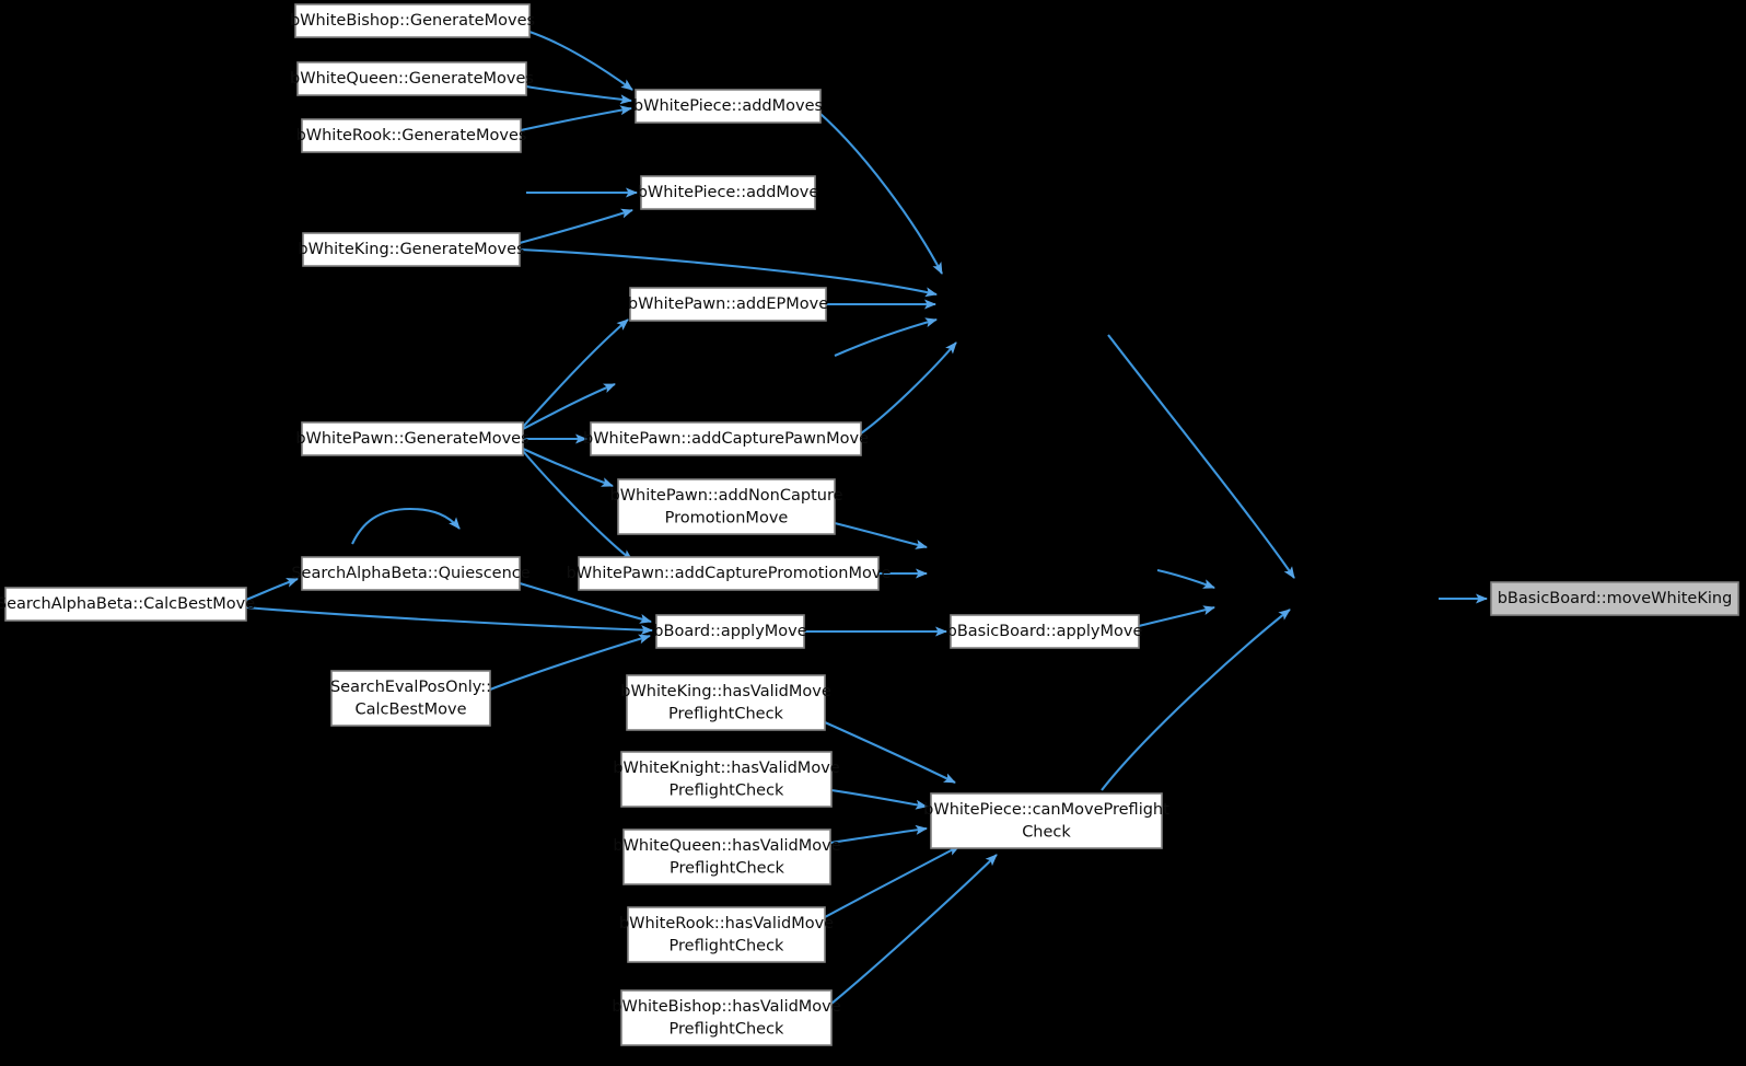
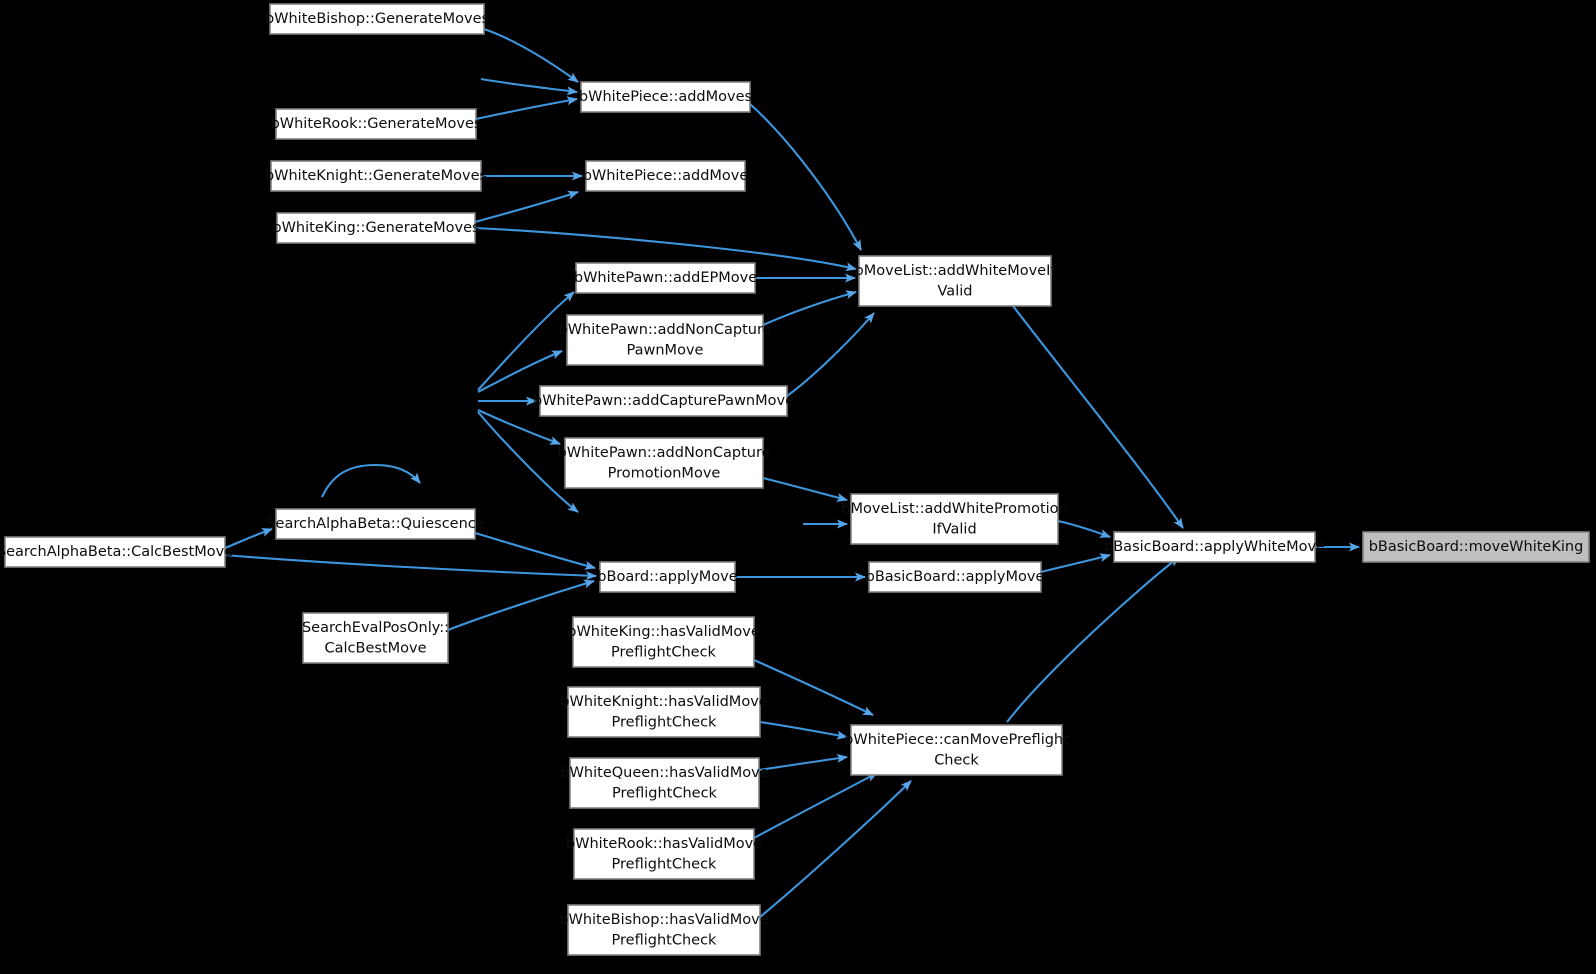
  bWhiteBishop::GenerateMoves
- bWhiteQueen::GenerateMoves
  bWhiteRook::GenerateMoves
+ bWhiteKnight::GenerateMoves
  bWhiteKing::GenerateMoves
  bWhitePiece::addMoves
  bWhitePiece::addMove
  bWhitePawn::addEPMove
+ bWhitePawn::addNonCapture PawnMove
  bWhitePawn::addCapturePawnMove
  bWhitePawn::addNonCapture PromotionMove
- bWhitePawn::addCapturePromotionMove
- bWhitePawn::GenerateMoves
  SearchAlphaBeta::Quiescence
  SearchAlphaBeta::CalcBestMove
  SearchEvalPosOnly:: CalcBestMove
  bBoard::applyMove
+ bMoveList::addWhiteMoveIf Valid
+ bMoveList::addWhitePromotion IfValid
  bBasicBoard::applyMove
  bWhitePiece::canMovePreflight Check
  bWhiteKing::hasValidMove PreflightCheck
  bWhiteKnight::hasValidMove PreflightCheck
  bWhiteQueen::hasValidMove PreflightCheck
  bWhiteRook::hasValidMove PreflightCheck
  bWhiteBishop::hasValidMove PreflightCheck
+ bBasicBoard::applyWhiteMove
  bBasicBoard::moveWhiteKing
